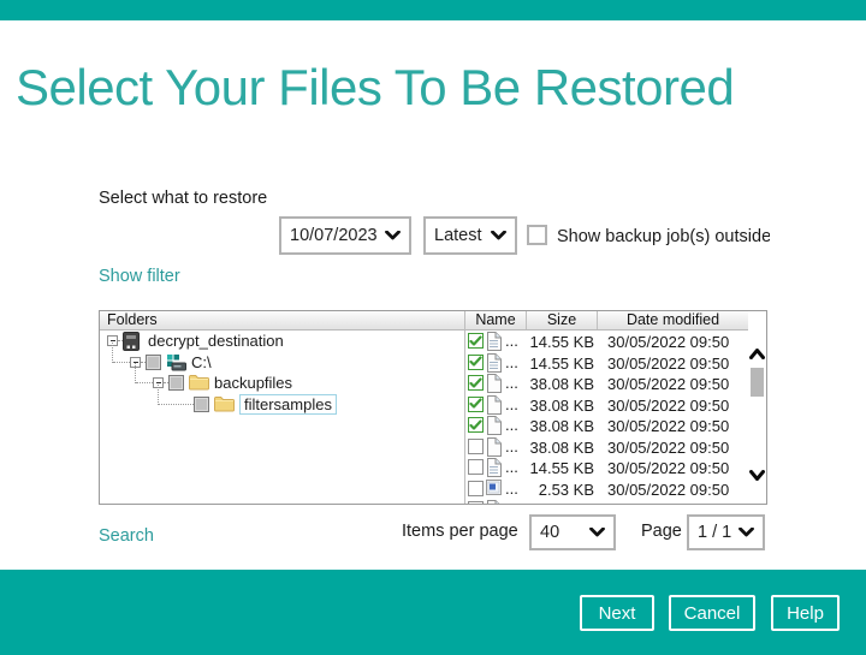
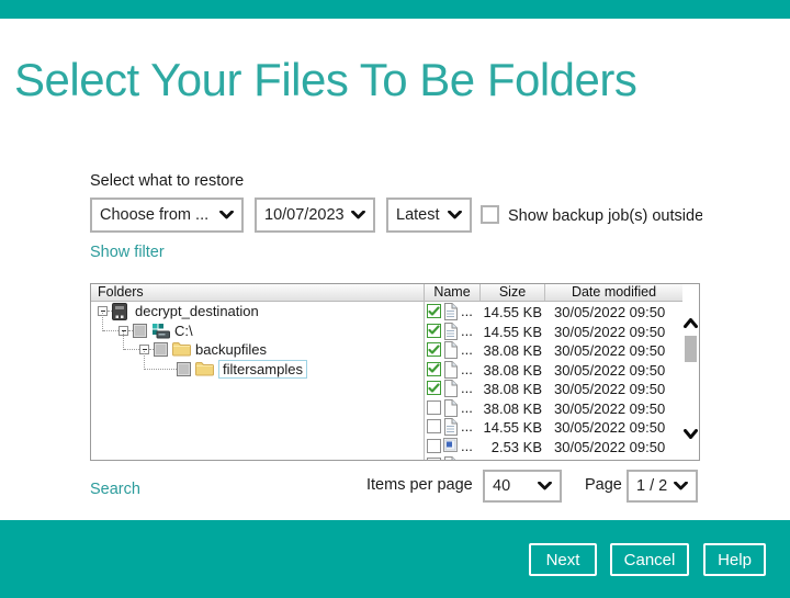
- Select Your Files To Be Restored
+ Select Your Files To Be Folders
  Select what to restore
+ Choose from ...
  10/07/2023
  Latest
  Show backup job(s) outside
  Show filter
  Folders
  decrypt_destination
  C:\
  backupfiles
  filtersamples
  Name
  Size
  Date modified
  ...
  14.55 KB
  30/05/2022 09:50
  ...
  14.55 KB
  30/05/2022 09:50
  ...
  38.08 KB
  30/05/2022 09:50
  ...
  38.08 KB
  30/05/2022 09:50
  ...
  38.08 KB
  30/05/2022 09:50
  ...
  38.08 KB
  30/05/2022 09:50
  ...
  14.55 KB
  30/05/2022 09:50
  ...
  2.53 KB
  30/05/2022 09:50
  Search
  Items per page
  40
  Page
- 1 / 1
+ 1 / 2
  Next
  Cancel
  Help
